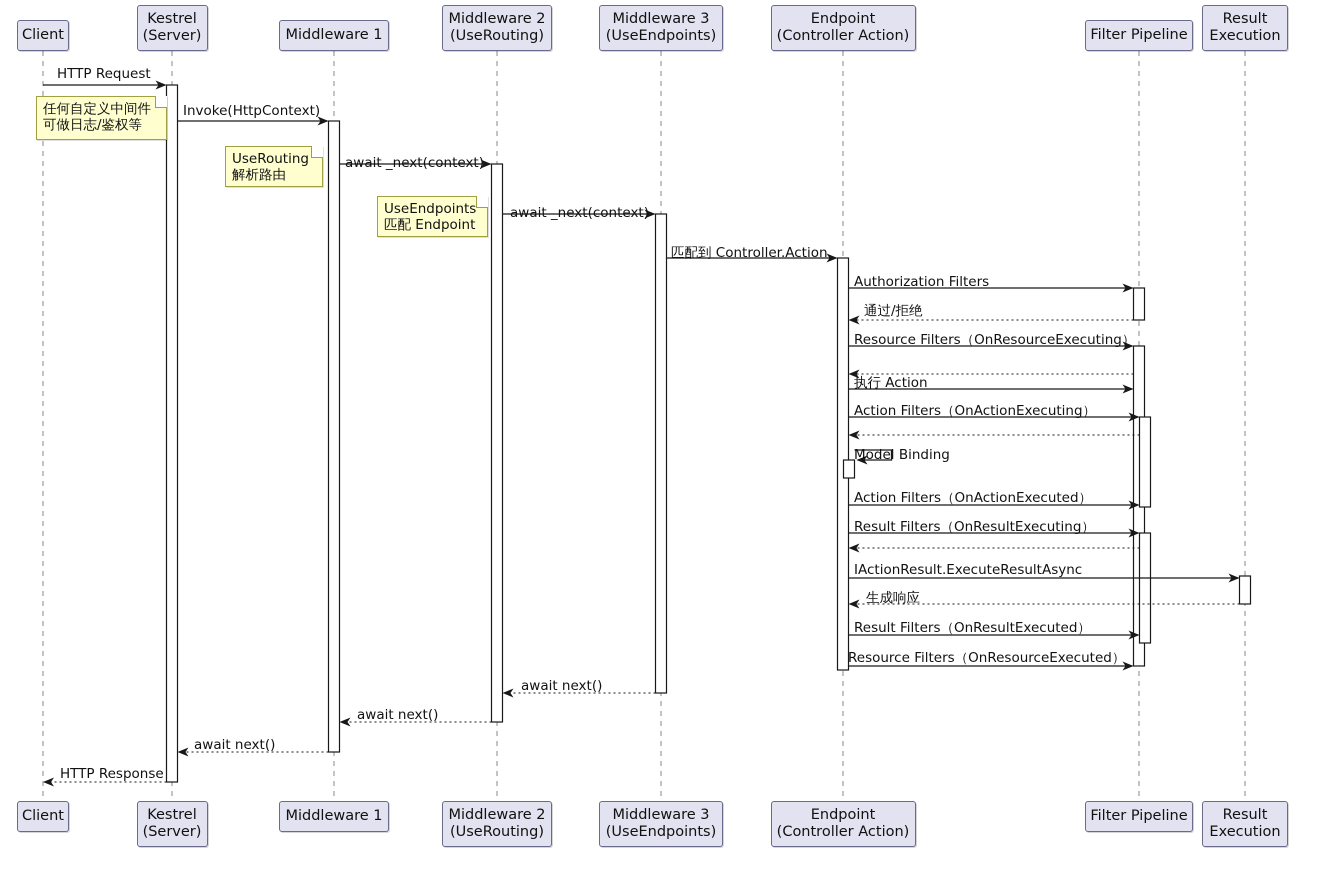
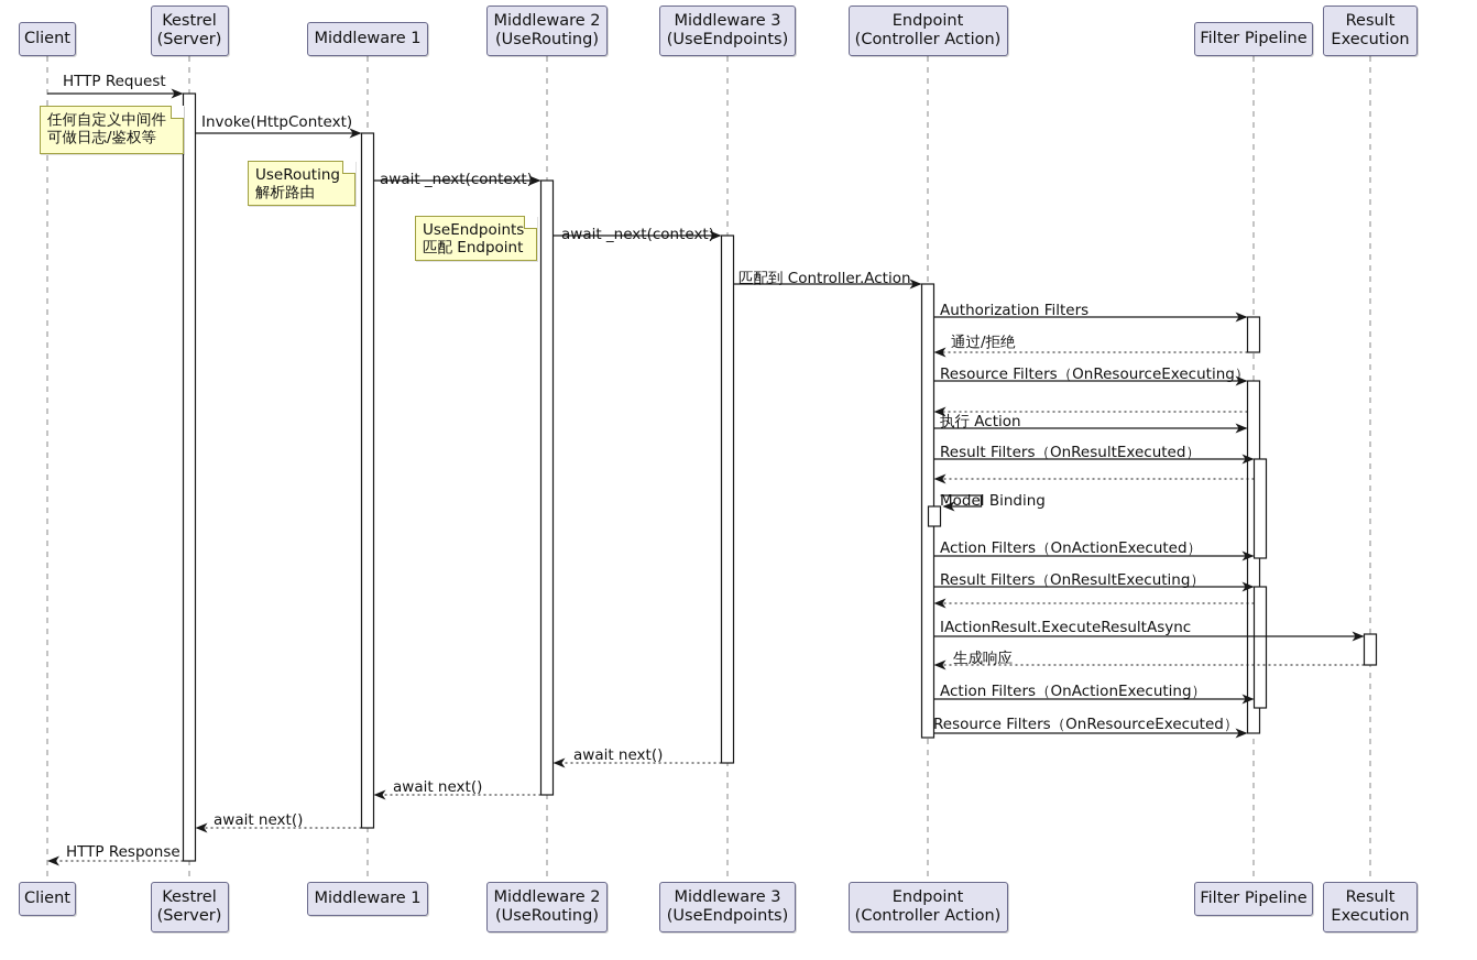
  Client
  Kestrel
  (Server)
  Middleware 1
  Middleware 2
  (UseRouting)
  Middleware 3
  (UseEndpoints)
  Endpoint
  (Controller Action)
  Filter Pipeline
  Result
  Execution
  Client
  Kestrel
  (Server)
  Middleware 1
  Middleware 2
  (UseRouting)
  Middleware 3
  (UseEndpoints)
  Endpoint
  (Controller Action)
  Filter Pipeline
  Result
  Execution
  任何自定义中间件
  可做日志/鉴权等
  UseRouting
  解析路由
  UseEndpoints
  匹配 Endpoint
  HTTP Request
  Invoke(HttpContext)
  await _next(context)
  await _next(context)
  匹配到 Controller.Action
  Authorization Filters
  通过/拒绝
  Resource Filters（OnResourceExecuting）
  执行 Action
- Action Filters（OnActionExecuting）
+ Result Filters（OnResultExecuted）
  Model Binding
  Action Filters（OnActionExecuted）
  Result Filters（OnResultExecuting）
  IActionResult.ExecuteResultAsync
  生成响应
- Result Filters（OnResultExecuted）
+ Action Filters（OnActionExecuting）
  Resource Filters（OnResourceExecuted）
  await next()
  await next()
  await next()
  HTTP Response
